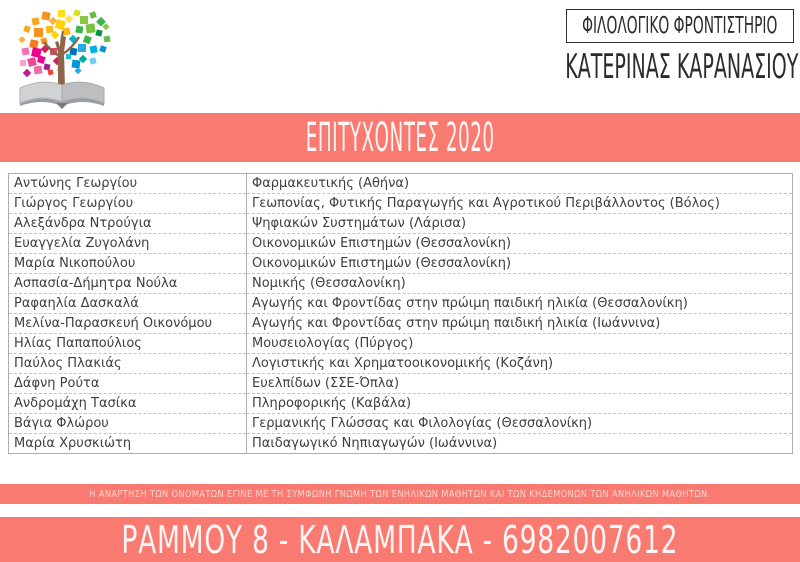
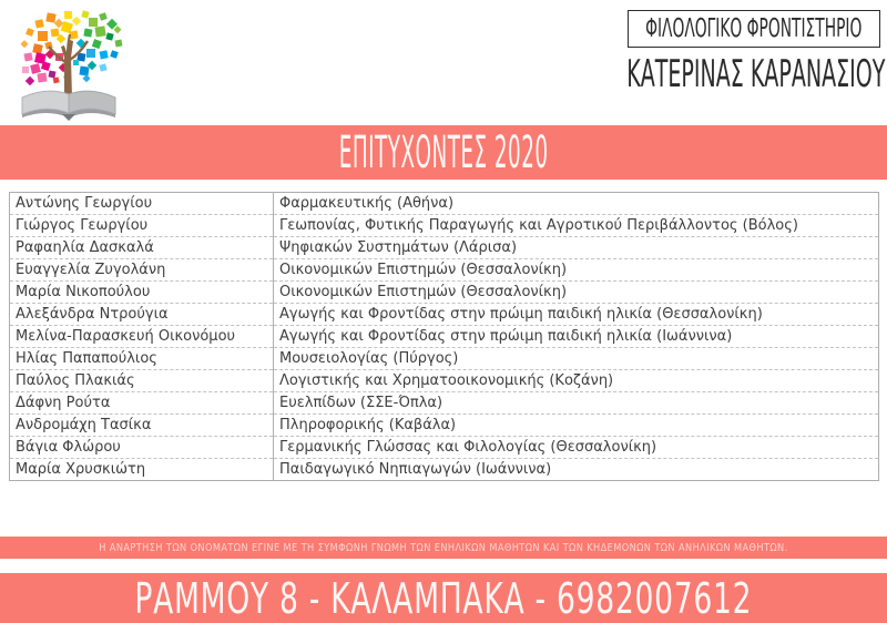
  ΦΙΛΟΛΟΓΙΚΟ ΦΡΟΝΤΙΣΤΗΡΙΟ
  ΚΑΤΕΡΙΝΑΣ ΚΑΡΑΝΑΣΙΟΥ
  ΕΠΙΤΥΧΟΝΤΕΣ 2020
  Αντώνης Γεωργίου	Φαρμακευτικής (Αθήνα)
  Γιώργος Γεωργίου	Γεωπονίας, Φυτικής Παραγωγής και Αγροτικού Περιβάλλοντος (Βόλος)
- Αλεξάνδρα Ντρούγια	Ψηφιακών Συστημάτων (Λάρισα)
+ Ραφαηλία Δασκαλά	Ψηφιακών Συστημάτων (Λάρισα)
  Ευαγγελία Ζυγολάνη	Οικονομικών Επιστημών (Θεσσαλονίκη)
  Μαρία Νικοπούλου	Οικονομικών Επιστημών (Θεσσαλονίκη)
- Ασπασία-Δήμητρα Νούλα	Νομικής (Θεσσαλονίκη)
- Ραφαηλία Δασκαλά	Αγωγής και Φροντίδας στην πρώιμη παιδική ηλικία (Θεσσαλονίκη)
+ Αλεξάνδρα Ντρούγια	Αγωγής και Φροντίδας στην πρώιμη παιδική ηλικία (Θεσσαλονίκη)
  Μελίνα-Παρασκευή Οικονόμου	Αγωγής και Φροντίδας στην πρώιμη παιδική ηλικία (Ιωάννινα)
  Ηλίας Παπαπούλιος	Μουσειολογίας (Πύργος)
  Παύλος Πλακιάς	Λογιστικής και Χρηματοοικονομικής (Κοζάνη)
  Δάφνη Ρούτα	Ευελπίδων (ΣΣΕ-Όπλα)
  Ανδρομάχη Τασίκα	Πληροφορικής (Καβάλα)
  Βάγια Φλώρου	Γερμανικής Γλώσσας και Φιλολογίας (Θεσσαλονίκη)
  Μαρία Χρυσκιώτη	Παιδαγωγικό Νηπιαγωγών (Ιωάννινα)
  Η ΑΝΑΡΤΗΣΗ ΤΩΝ ΟΝΟΜΑΤΩΝ ΕΓΙΝΕ ΜΕ ΤΗ ΣΥΜΦΩΝΗ ΓΝΩΜΗ ΤΩΝ ΕΝΗΛΙΚΩΝ ΜΑΘΗΤΩΝ ΚΑΙ ΤΩΝ ΚΗΔΕΜΟΝΩΝ ΤΩΝ ΑΝΗΛΙΚΩΝ ΜΑΘΗΤΩΝ.
  ΡΑΜΜΟΥ 8 - ΚΑΛΑΜΠΑΚΑ - 6982007612
